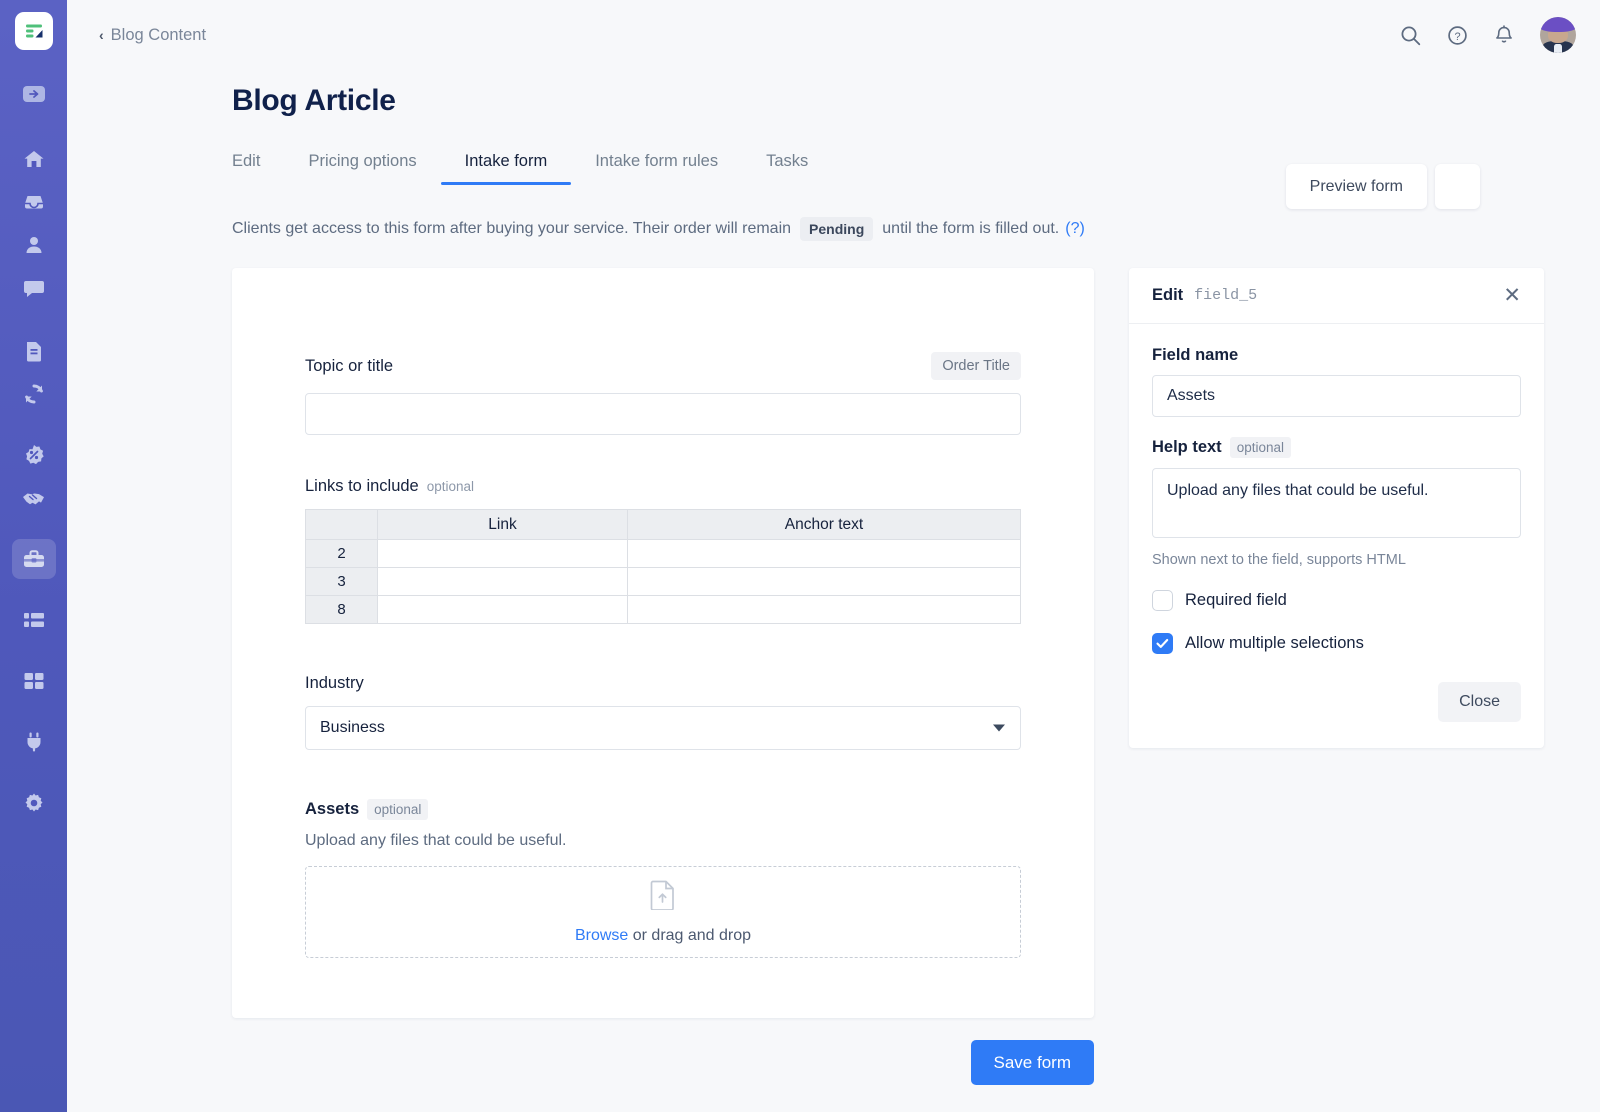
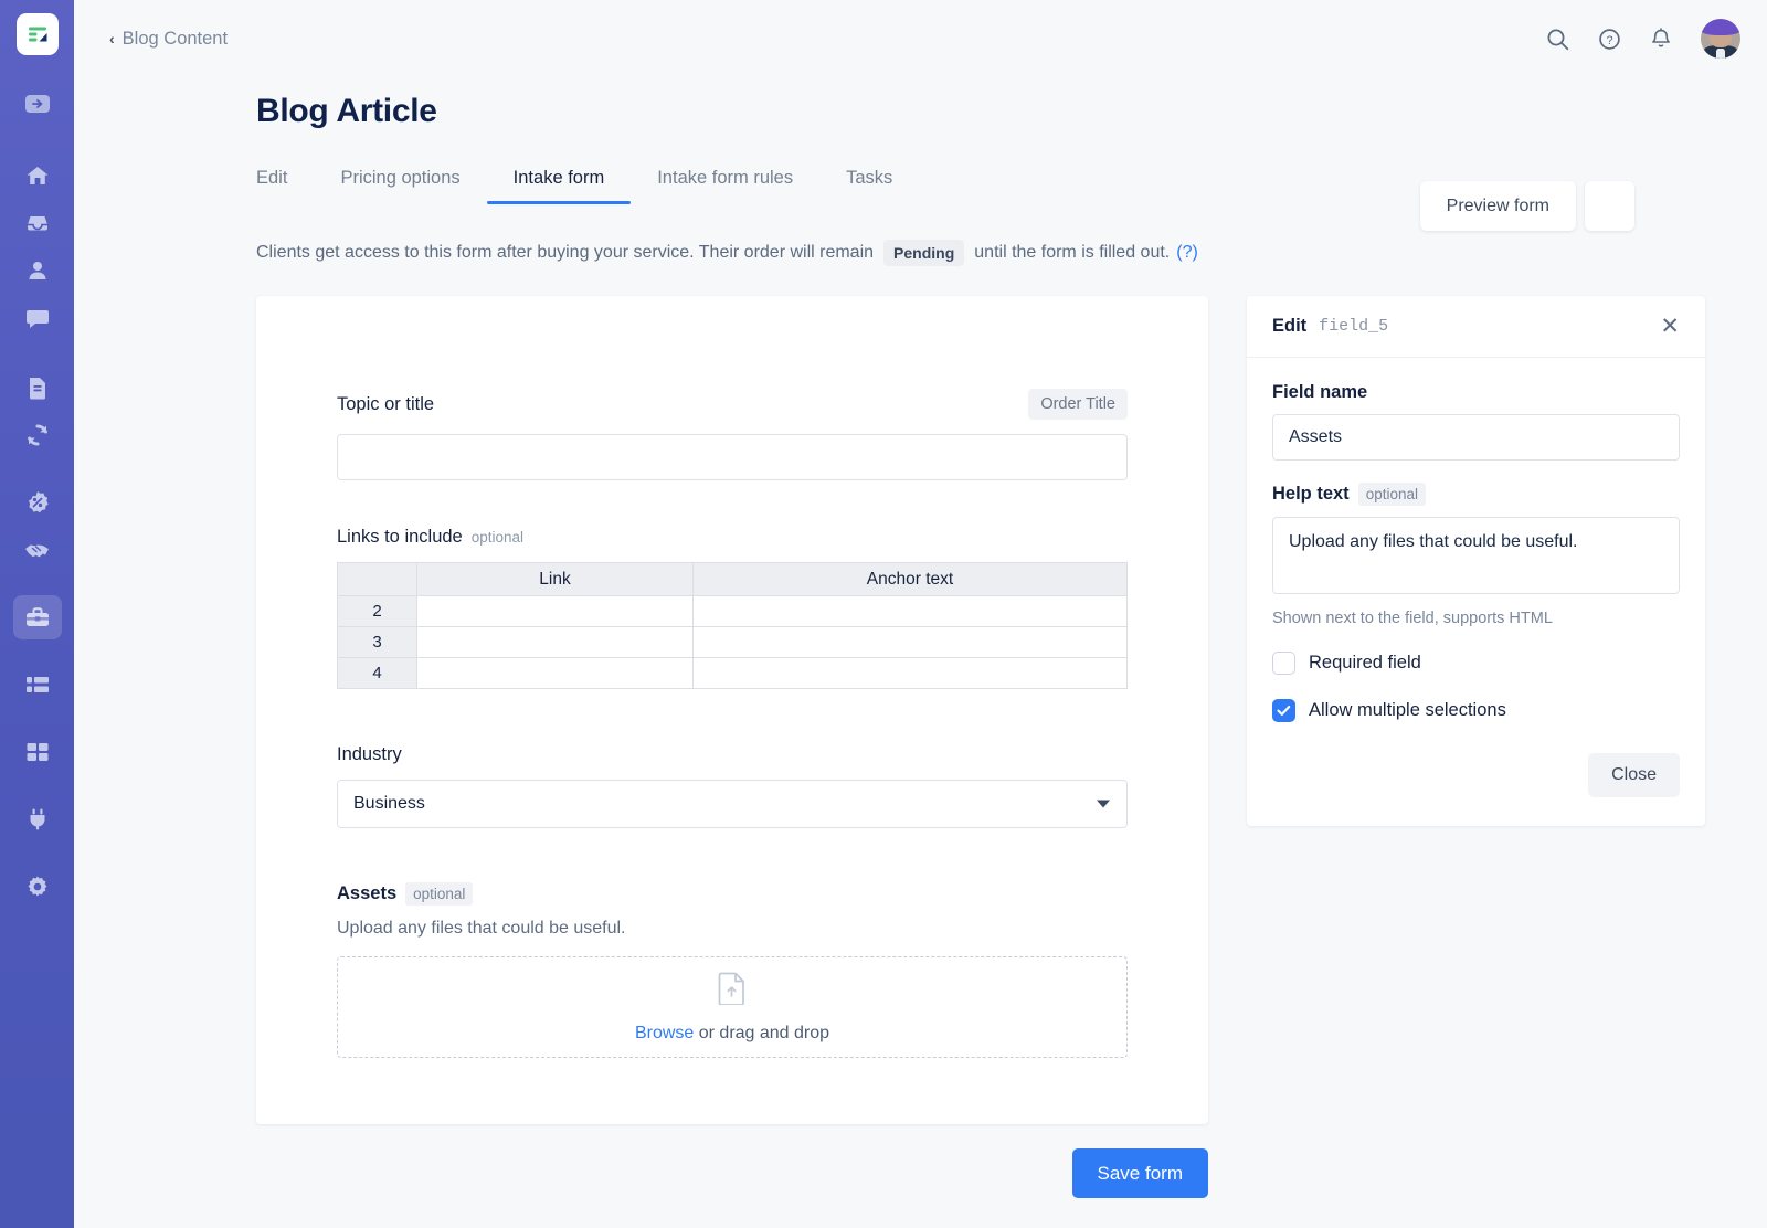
  ‹
  Blog Content
  ?
  Blog Article
  Edit
  Pricing options
  Intake form
  Intake form rules
  Tasks
  Preview form
  Clients get access to this form after buying your service. Their order will remain
  Pending
  until the form is filled out.
  (?)
  Topic or title
  Order Title
  Links to include optional
  	Link	Anchor text
  2
  3
- 8
+ 4
  Industry
  Business
  Assets optional
  Upload any files that could be useful.
  Browse or drag and drop
  Edit
  field_5
  ✕
  Field name
  Assets
  Help text
  optional
  Upload any files that could be useful.
  Shown next to the field, supports HTML
  Required field
  Allow multiple selections
  Close
  Save form
